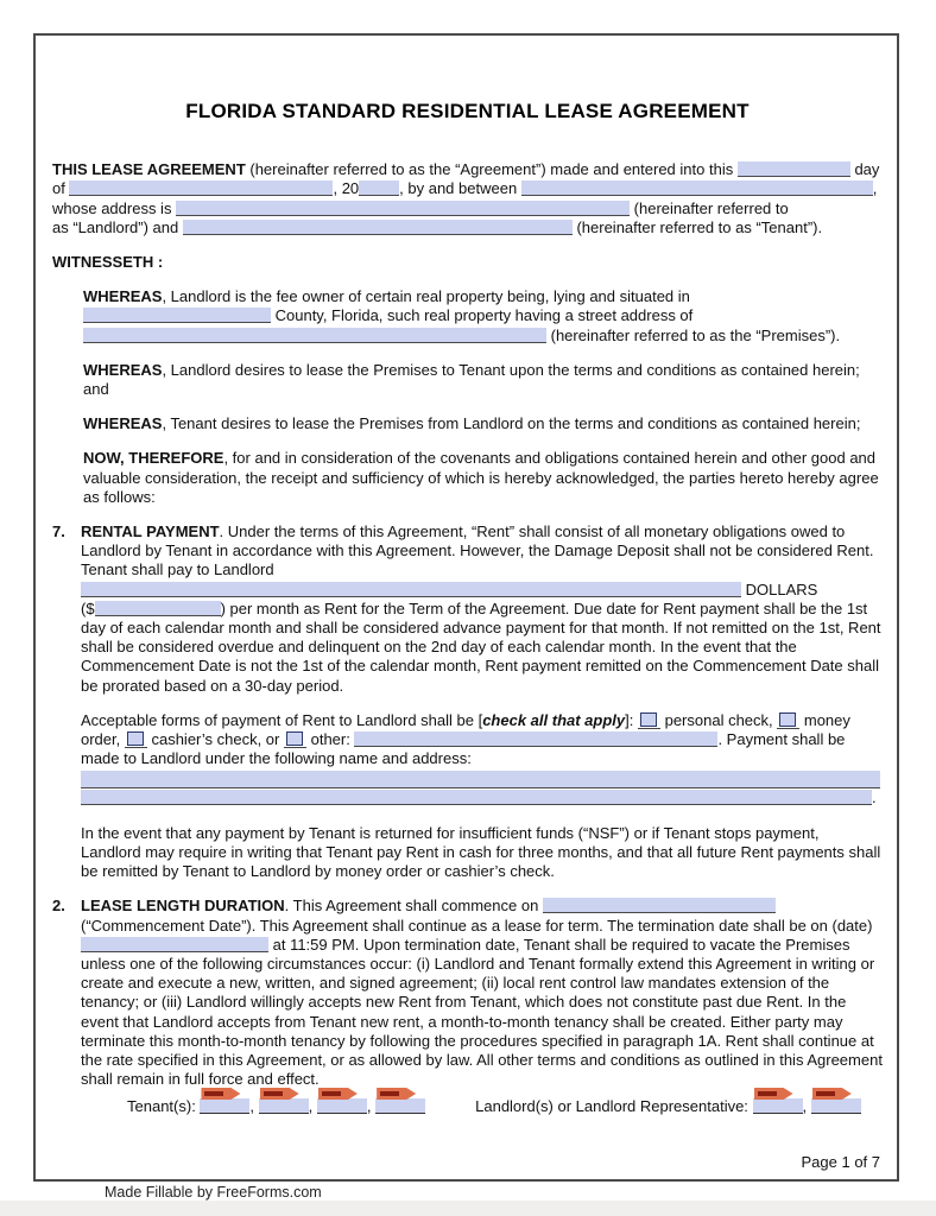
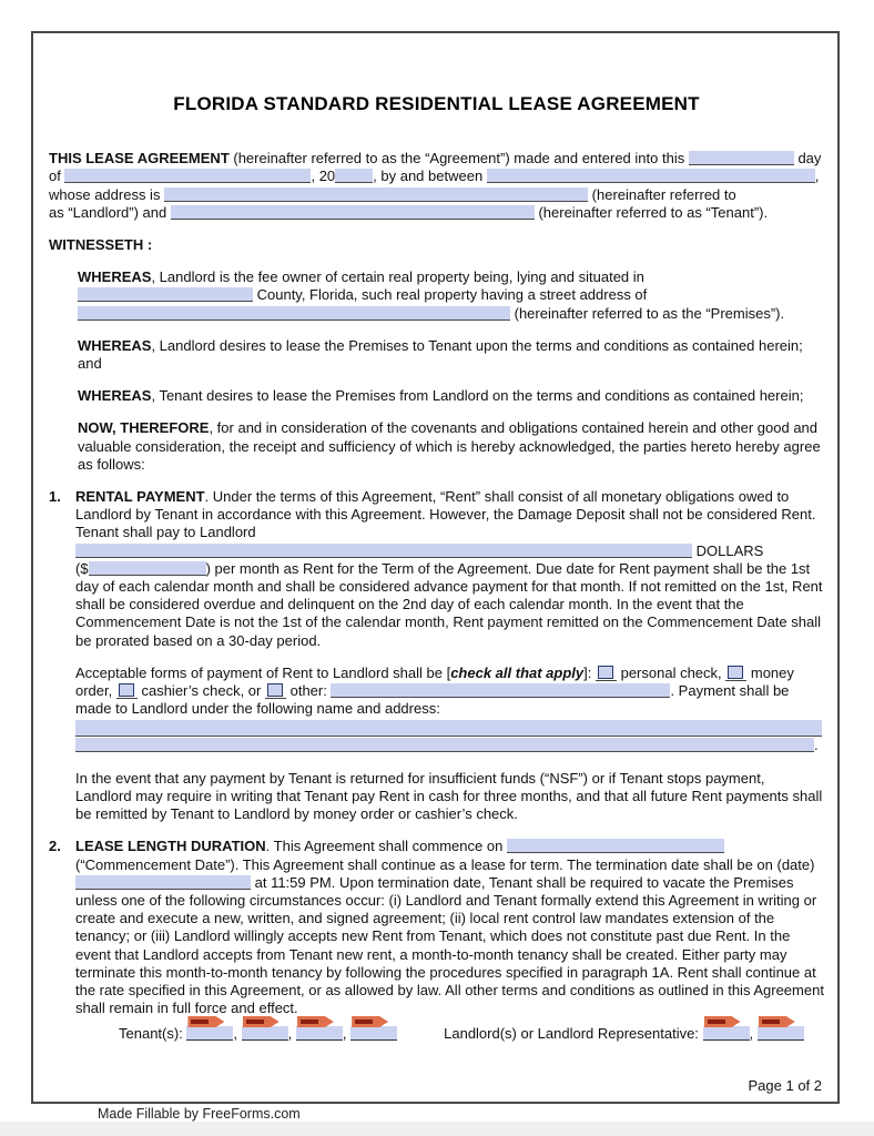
  FLORIDA STANDARD RESIDENTIAL LEASE AGREEMENT
  THIS LEASE AGREEMENT (hereinafter referred to as the “Agreement”) made and entered into this day
  of , 20 , by and between ,
  whose address is (hereinafter referred to
  as “Landlord”) and (hereinafter referred to as “Tenant”).
  WITNESSETH :
  WHEREAS, Landlord is the fee owner of certain real property being, lying and situated in
  County, Florida, such real property having a street address of
  (hereinafter referred to as the “Premises”).
  WHEREAS, Landlord desires to lease the Premises to Tenant upon the terms and conditions as contained herein; and
  WHEREAS, Tenant desires to lease the Premises from Landlord on the terms and conditions as contained herein;
  NOW, THEREFORE, for and in consideration of the covenants and obligations contained herein and other good and valuable consideration, the receipt and sufficiency of which is hereby acknowledged, the parties hereto hereby agree as follows:
- 7.
+ 1.
  RENTAL PAYMENT. Under the terms of this Agreement, “Rent” shall consist of all monetary obligations owed to Landlord by Tenant in accordance with this Agreement. However, the Damage Deposit shall not be considered Rent. Tenant shall pay to Landlord
  DOLLARS
  ($ ) per month as Rent for the Term of the Agreement. Due date for Rent payment shall be the 1st day of each calendar month and shall be considered advance payment for that month. If not remitted on the 1st, Rent shall be considered overdue and delinquent on the 2nd day of each calendar month. In the event that the Commencement Date is not the 1st of the calendar month, Rent payment remitted on the Commencement Date shall be prorated based on a 30-day period.
  Acceptable forms of payment of Rent to Landlord shall be [check all that apply]: personal check, money order, cashier’s check, or other: . Payment shall be made to Landlord under the following name and address:.
  In the event that any payment by Tenant is returned for insufficient funds (“NSF”) or if Tenant stops payment, Landlord may require in writing that Tenant pay Rent in cash for three months, and that all future Rent payments shall be remitted by Tenant to Landlord by money order or cashier’s check.
  2.
  LEASE LENGTH DURATION. This Agreement shall commence on (“Commencement Date”). This Agreement shall continue as a lease for term. The termination date shall be on (date)
  at 11:59 PM. Upon termination date, Tenant shall be required to vacate the Premises unless one of the following circumstances occur: (i) Landlord and Tenant formally extend this Agreement in writing or create and execute a new, written, and signed agreement; (ii) local rent control law mandates extension of the tenancy; or (iii) Landlord willingly accepts new Rent from Tenant, which does not constitute past due Rent. In the event that Landlord accepts from Tenant new rent, a month-to-month tenancy shall be created. Either party may terminate this month-to-month tenancy by following the procedures specified in paragraph 1A. Rent shall continue at the rate specified in this Agreement, or as allowed by law. All other terms and conditions as outlined in this Agreement shall remain in full force and effect.
  Tenant(s): , , ,
  Landlord(s) or Landlord Representative: ,
- Page 1 of 7
+ Page 1 of 2
  Made Fillable by FreeForms.com
